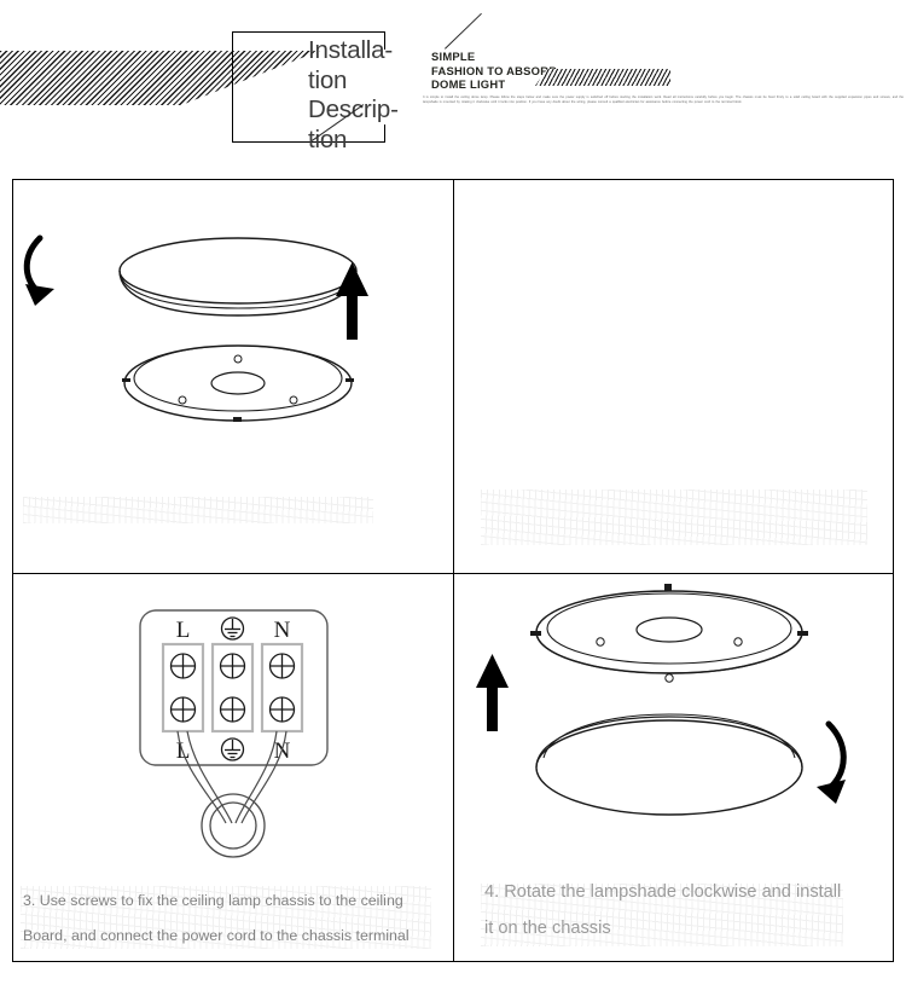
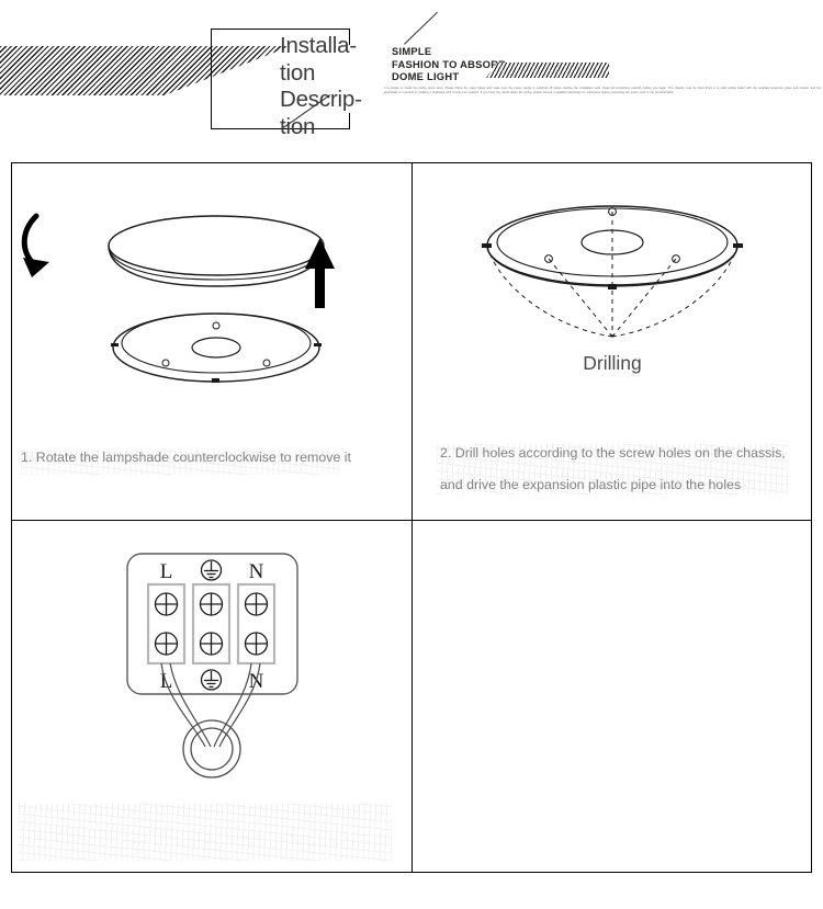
  Installa-
  tion
  Desrip-
  ion
  SIMPLE
  FASHION TO ABSOR
  DOME LIGHT
+ 1. Rotate the lampshade counterclockwise to remove it
+ Drilling
+ 2. Drill holes according to the screw holes on the chassis, and drive the expansion plastic pipe into the holes
  L
  N
- 3. Use screws to fix the ceiling lamp chassis to the ceiling Board, and connect the power cord to the chassis terminal
- 4. Rotate the lampshade clockwise and install it on the chassis
